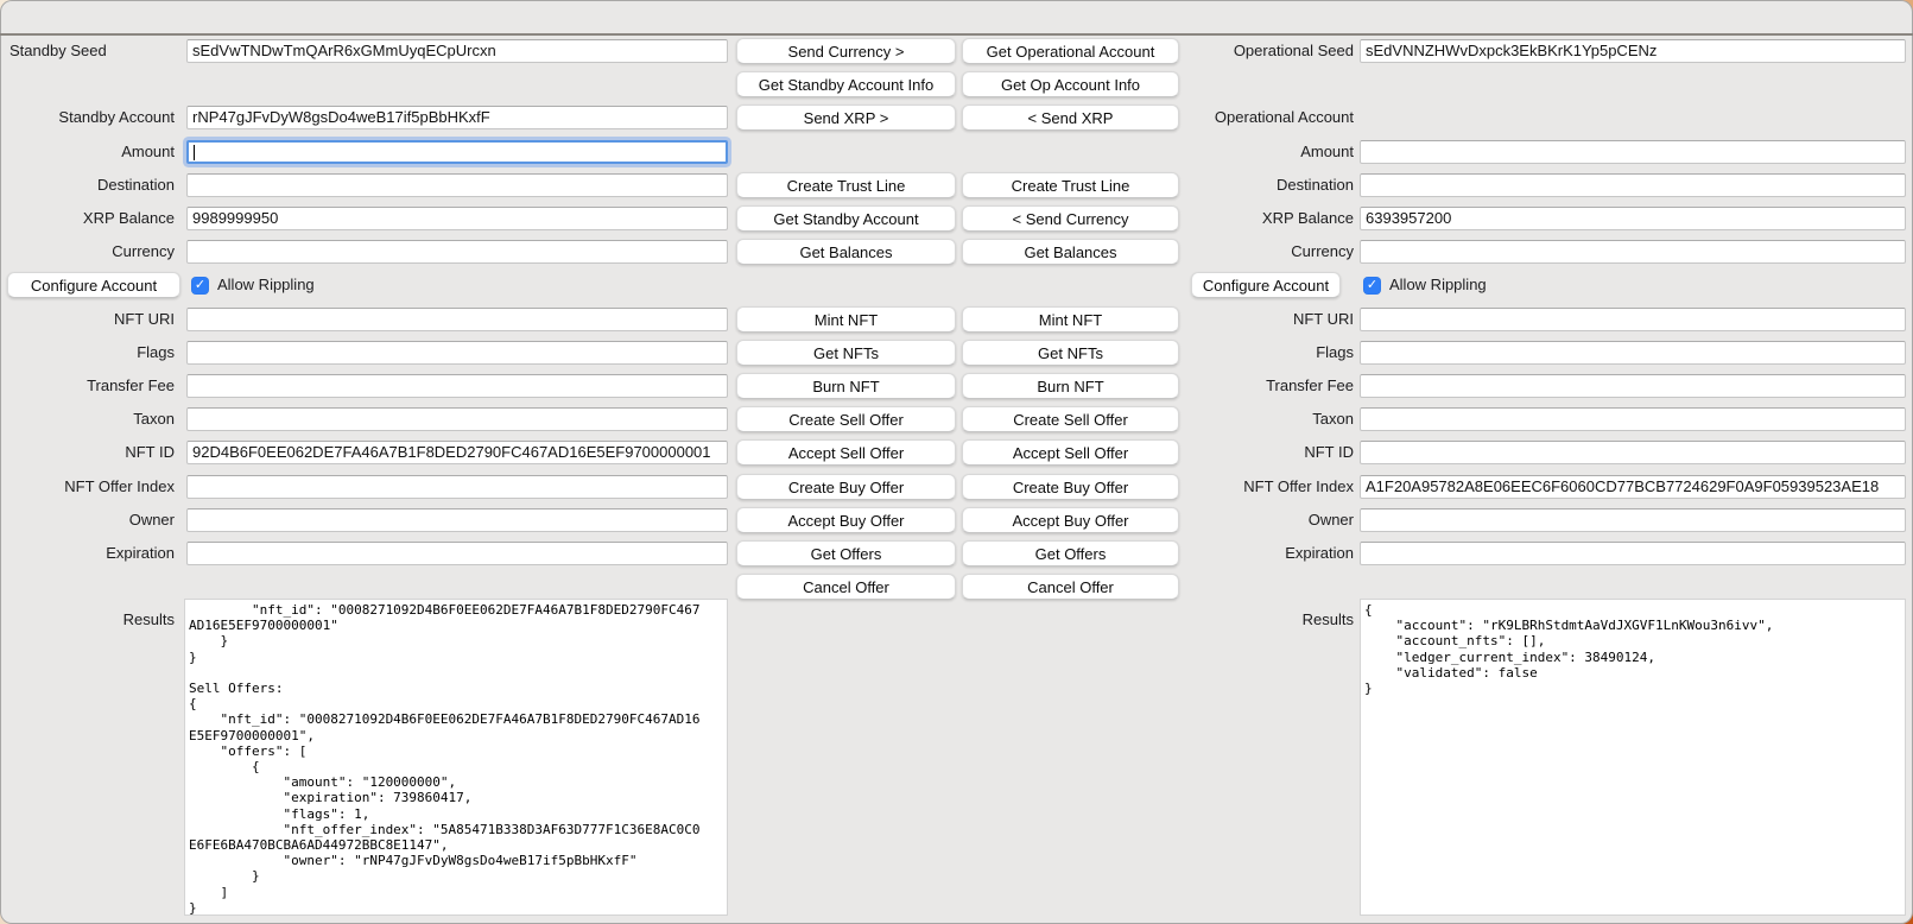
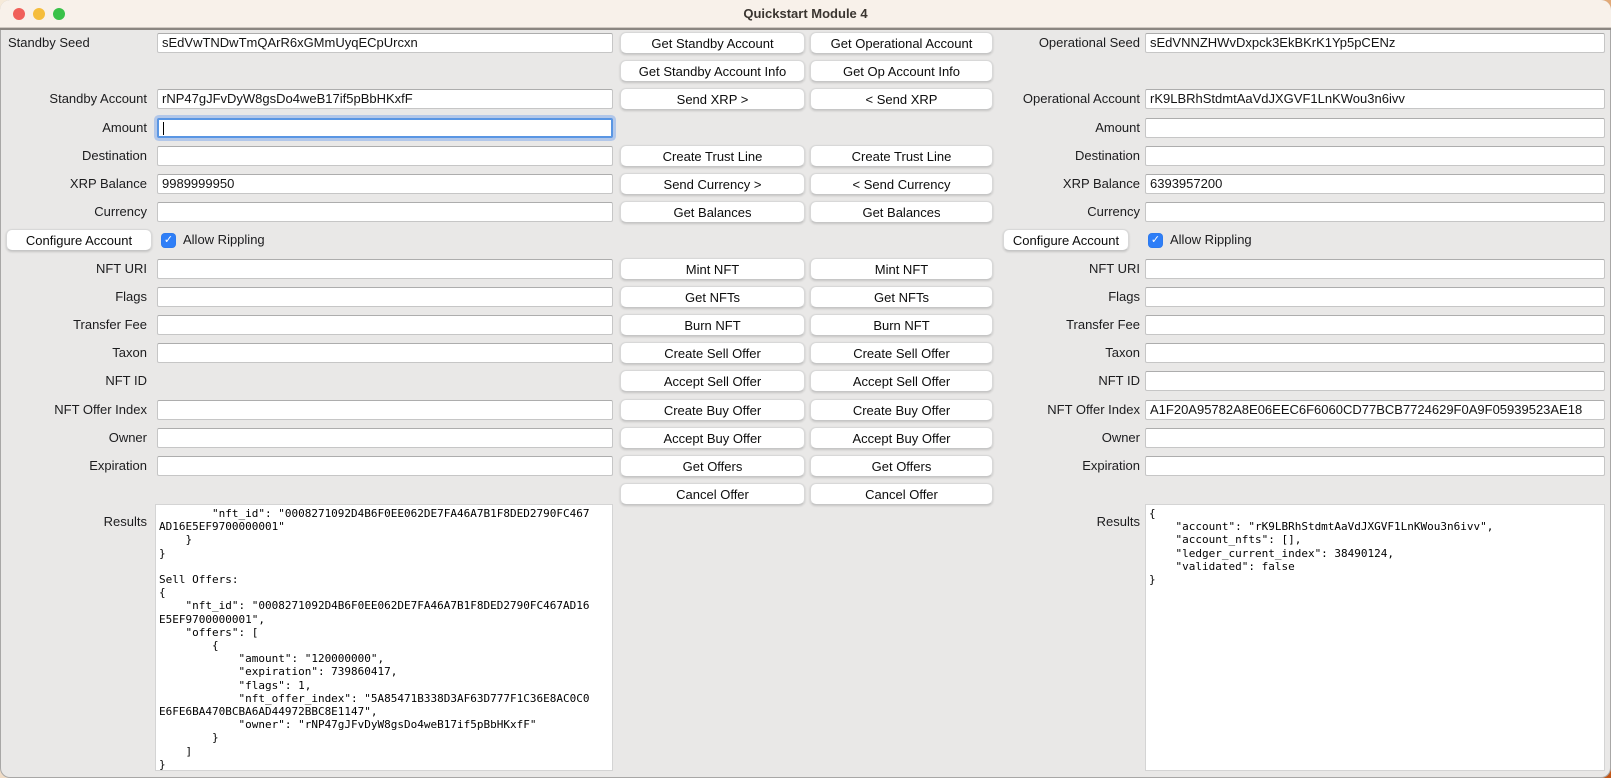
+ Quickstart Module 4
  Standby Seed
  Standby Account
  Amount
  Destination
  XRP Balance
  Currency
  NFT URI
  Flags
  Transfer Fee
  Taxon
  NFT ID
  NFT Offer Index
  Owner
  Expiration
  Results
  sEdVwTNDwTmQArR6xGMmUyqECpUrcxn
  rNP47gJFvDyW8gsDo4weB17if5pBbHKxfF
  9989999950
- 92D4B6F0EE062DE7FA46A7B1F8DED2790FC467AD16E5EF9700000001
  Configure Account
  Allow Rippling
  "nft_id": "0008271092D4B6F0EE062DE7FA46A7B1F8DED2790FC467
  AD16E5EF9700000001"
  }
  }
  Sell Offers:
  {
  "nft_id": "0008271092D4B6F0EE062DE7FA46A7B1F8DED2790FC467AD16
  E5EF9700000001",
  "offers": [
  {
  "amount": "120000000",
  "expiration": 739860417,
  "flags": 1,
  "nft_offer_index": "5A85471B338D3AF63D777F1C36E8AC0C0
  E6FE6BA470BCBA6AD44972BBC8E1147",
  "owner": "rNP47gJFvDyW8gsDo4weB17if5pBbHKxfF"
  }
  ]
  }
- Send Currency >
+ Get Standby Account
  Get Standby Account Info
  Send XRP >
  Create Trust Line
- Get Standby Account
+ Send Currency >
  Get Balances
  Mint NFT
  Get NFTs
  Burn NFT
  Create Sell Offer
  Accept Sell Offer
  Create Buy Offer
  Accept Buy Offer
  Get Offers
  Cancel Offer
  Get Operational Account
  Get Op Account Info
  < Send XRP
  Create Trust Line
  < Send Currency
  Get Balances
  Mint NFT
  Get NFTs
  Burn NFT
  Create Sell Offer
  Accept Sell Offer
  Create Buy Offer
  Accept Buy Offer
  Get Offers
  Cancel Offer
  Operational Seed
  Operational Account
  Amount
  Destination
  XRP Balance
  Currency
  NFT URI
  Flags
  Transfer Fee
  Taxon
  NFT ID
  NFT Offer Index
  Owner
  Expiration
  Results
  sEdVNNZHWvDxpck3EkBKrK1Yp5pCENz
+ rK9LBRhStdmtAaVdJXGVF1LnKWou3n6ivv
  6393957200
  A1F20A95782A8E06EEC6F6060CD77BCB7724629F0A9F05939523AE18
  Configure Account
  Allow Rippling
  {
  "account": "rK9LBRhStdmtAaVdJXGVF1LnKWou3n6ivv",
  "account_nfts": [],
  "ledger_current_index": 38490124,
  "validated": false
  }
